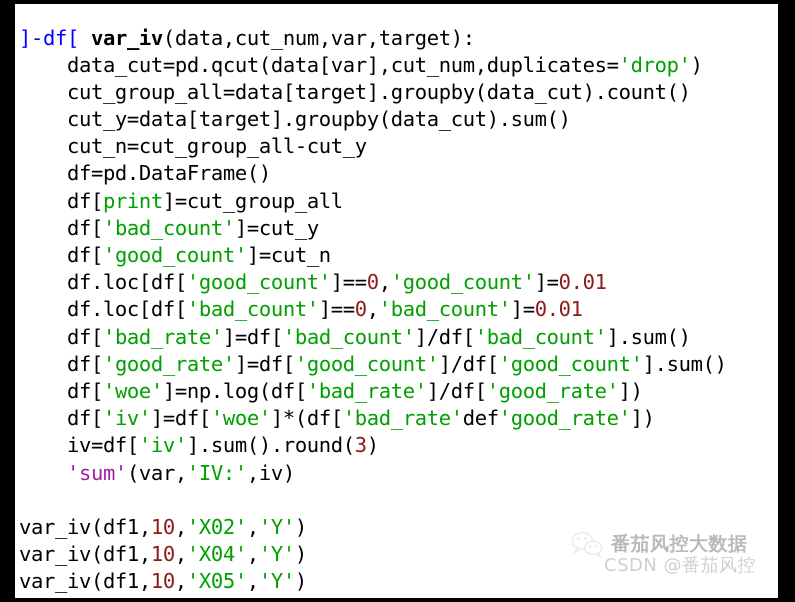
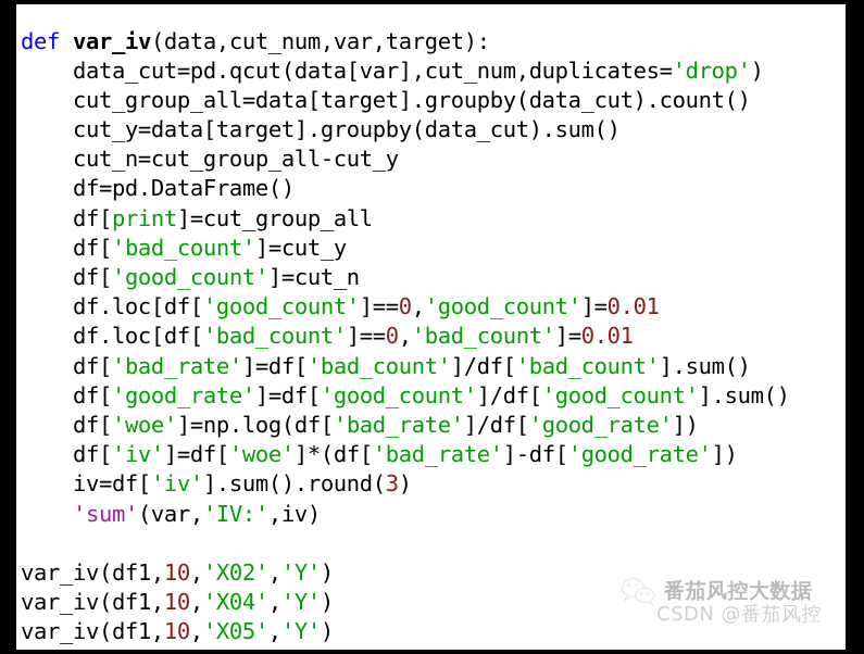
- ]-df[ var_iv(data,cut_num,var,target):
+ def var_iv(data,cut_num,var,target):
  data_cut=pd.qcut(data[var],cut_num,duplicates='drop')
  cut_group_all=data[target].groupby(data_cut).count()
  cut_y=data[target].groupby(data_cut).sum()
  cut_n=cut_group_all-cut_y
  df=pd.DataFrame()
  df[print]=cut_group_all
  df['bad_count']=cut_y
  df['good_count']=cut_n
  df.loc[df['good_count']==0,'good_count']=0.01
  df.loc[df['bad_count']==0,'bad_count']=0.01
  df['bad_rate']=df['bad_count']/df['bad_count'].sum()
  df['good_rate']=df['good_count']/df['good_count'].sum()
  df['woe']=np.log(df['bad_rate']/df['good_rate'])
- df['iv']=df['woe']*(df['bad_rate'def'good_rate'])
+ df['iv']=df['woe']*(df['bad_rate']-df['good_rate'])
  iv=df['iv'].sum().round(3)
  'sum'(var,'IV:',iv)
  var_iv(df1,10,'X02','Y')
  var_iv(df1,10,'X04','Y')
  var_iv(df1,10,'X05','Y')
  番茄风控大数据
  CSDN @番茄风控
